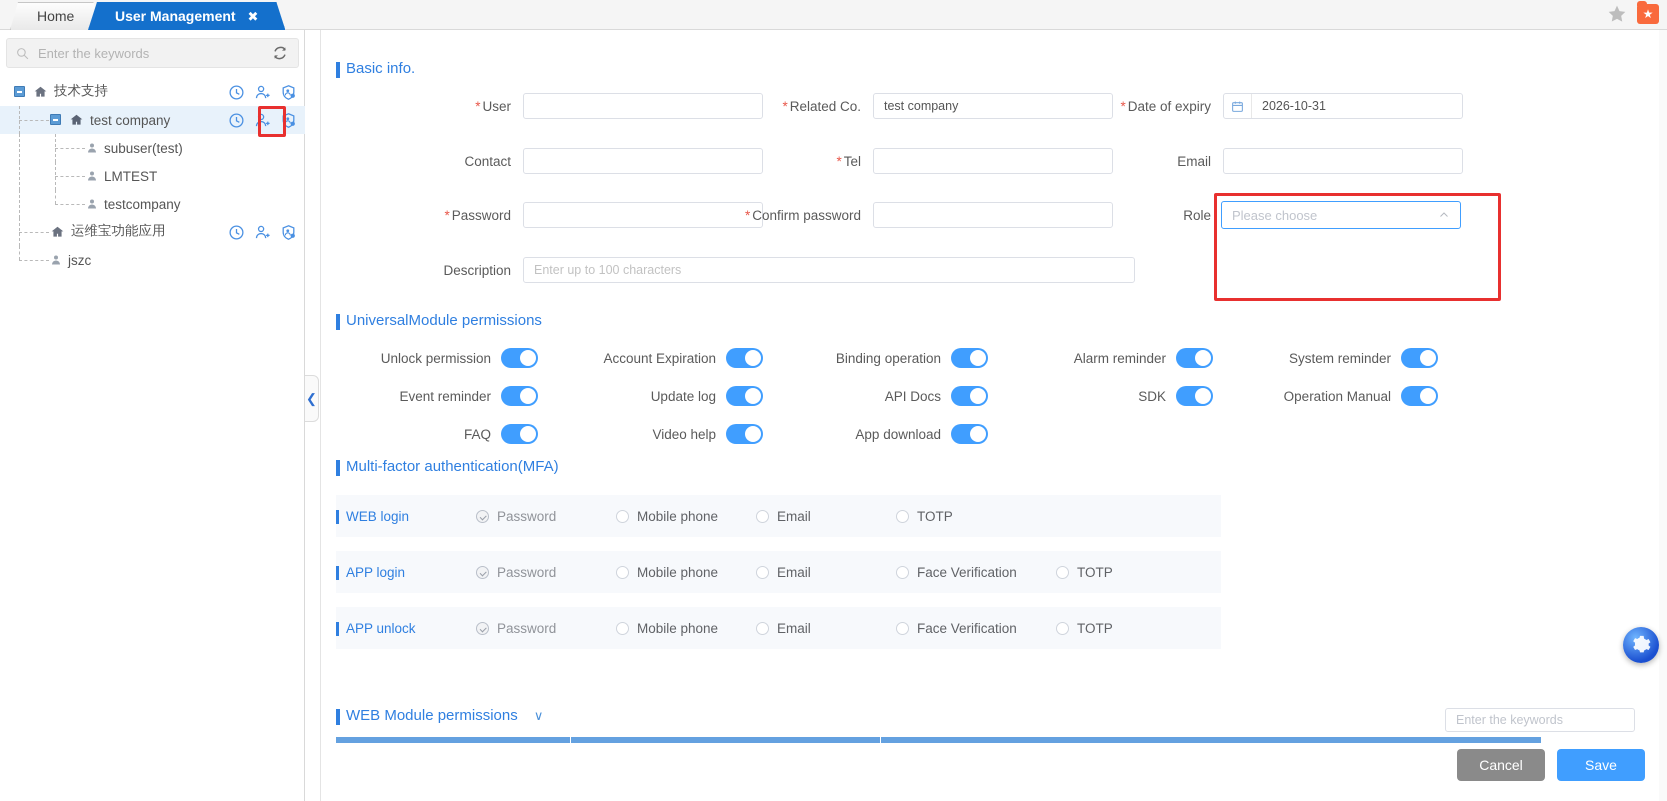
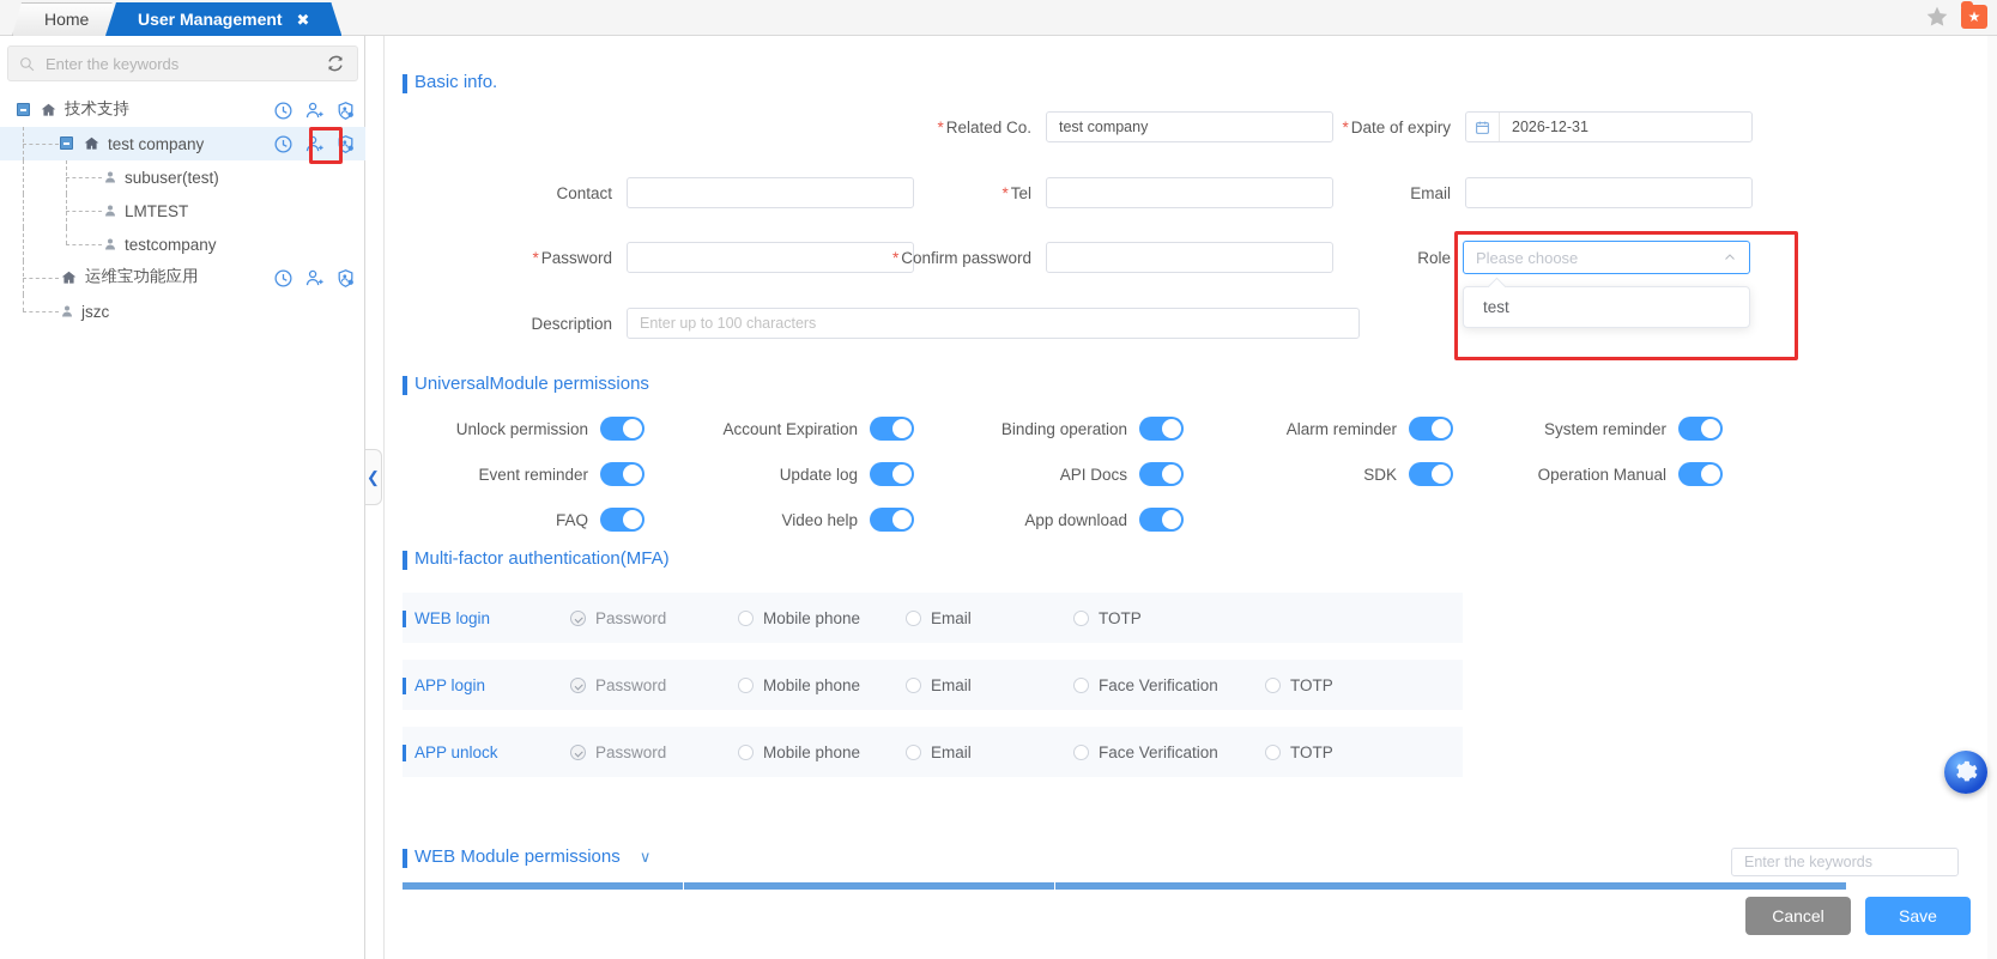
  Home
  User Management ✖
  Enter the keywords
  技术支持
  test company
  subuser(test)
  LMTEST
  testcompany
  运维宝功能应用
  jszc
  ❮
  Basic info.
- * User
  * Related Co.
  test company
  * Date of expiry
- 2026-10-31
+ 2026-12-31
  Contact
  * Tel
  Email
  * Password
  * Confirm password
  Role
  Please choose
+ test
  Description
  Enter up to 100 characters
  UniversalModule permissions
  Unlock permission
  Account Expiration
  Binding operation
  Alarm reminder
  System reminder
  Event reminder
  Update log
  API Docs
  SDK
  Operation Manual
  FAQ
  Video help
  App download
  Multi-factor authentication(MFA)
  WEB login
  Password
  Mobile phone
  Email
  TOTP
  APP login
  Password
  Mobile phone
  Email
  Face Verification
  TOTP
  APP unlock
  Password
  Mobile phone
  Email
  Face Verification
  TOTP
  WEB Module permissions ∨
  Enter the keywords
  Cancel
  Save
